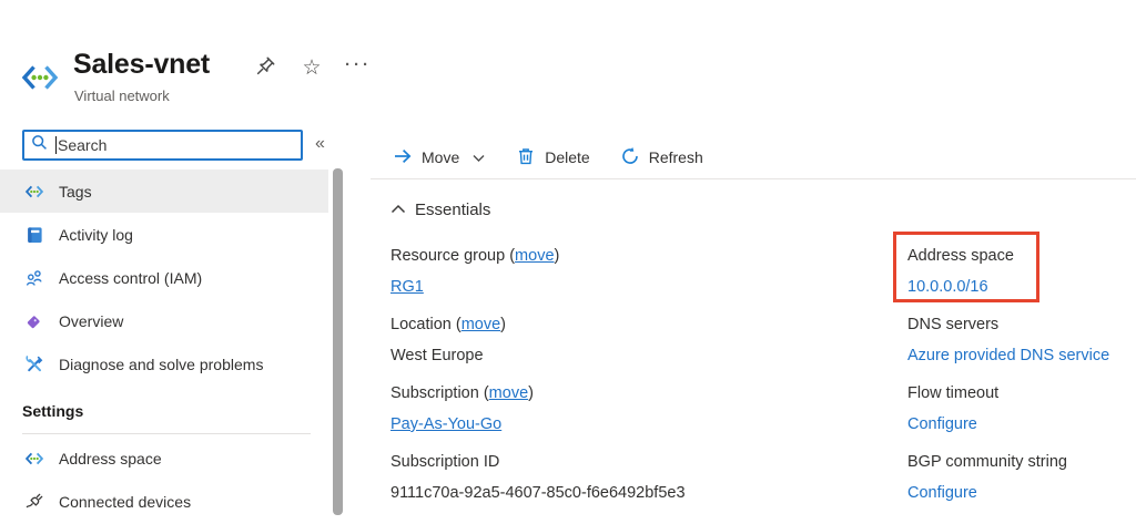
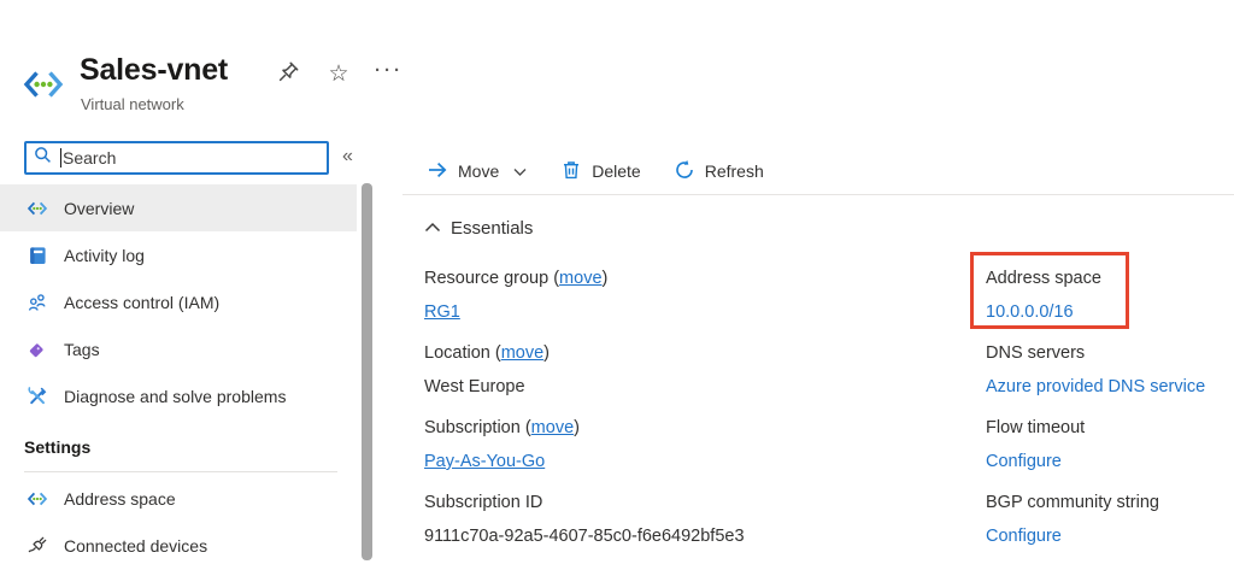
  Sales-vnet
  Virtual network
  ☆
  ···
  Search
  «
- Tags
+ Overview
  Activity log
  Access control (IAM)
- Overview
+ Tags
  Diagnose and solve problems
  Settings
  Address space
  Connected devices
  Move
  Delete
  Refresh
  Essentials
  Resource group (move)
  RG1
  Location (move)
  West Europe
  Subscription (move)
  Pay-As-You-Go
  Subscription ID
  9111c70a-92a5-4607-85c0-f6e6492bf5e3
  Address space
  10.0.0.0/16
  DNS servers
  Azure provided DNS service
  Flow timeout
  Configure
  BGP community string
  Configure
